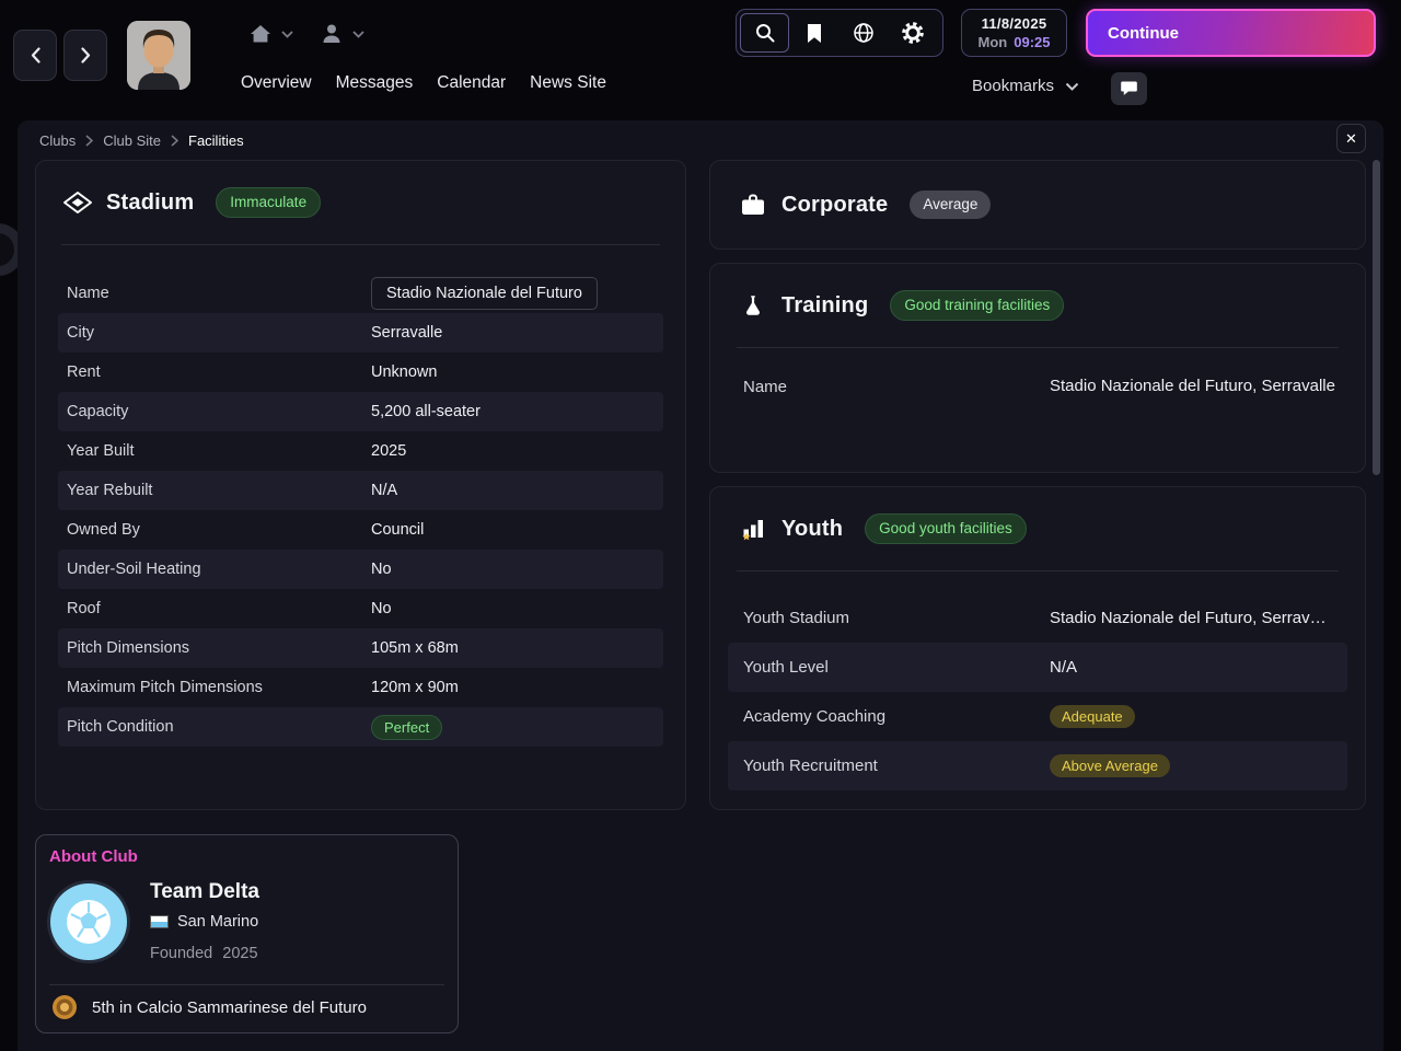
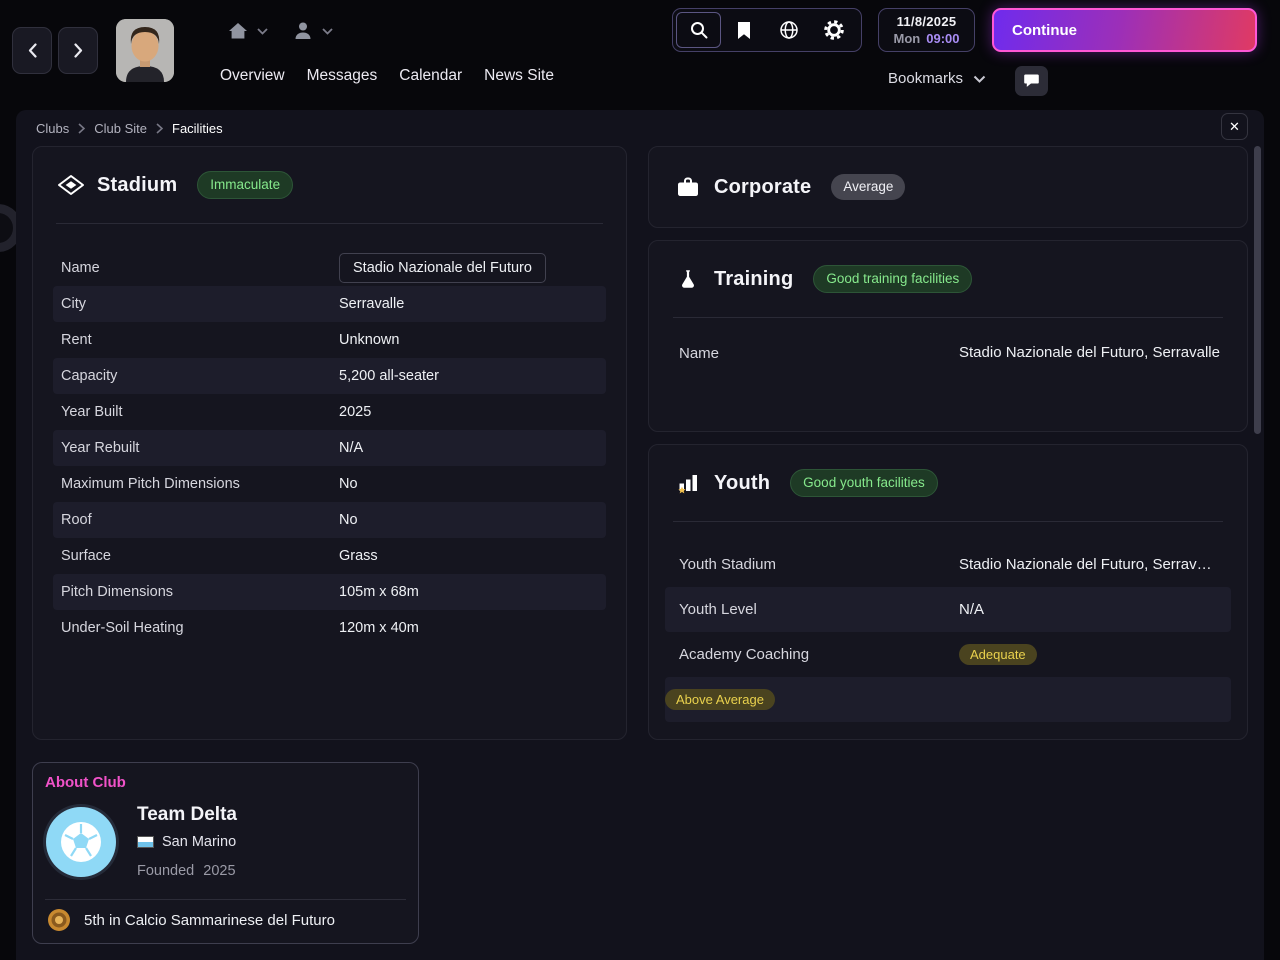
  Overview
  Messages
  Calendar
  News Site
  11/8/2025
  Mon
- 09:25
+ 09:00
  Continue
  Bookmarks
  Clubs
  Club Site
  Facilities
  ✕
  Stadium
  Immaculate
  Name
  Stadio Nazionale del Futuro
  City
  Serravalle
  Rent
  Unknown
  Capacity
  5,200 all-seater
  Year Built
  2025
  Year Rebuilt
  N/A
- Owned By
- Council
- Under-Soil Heating
+ Maximum Pitch Dimensions
  No
  Roof
  No
+ Surface
+ Grass
  Pitch Dimensions
  105m x 68m
- Maximum Pitch Dimensions
+ Under-Soil Heating
- 120m x 90m
+ 120m x 40m
- Pitch Condition
- Perfect
  Corporate
  Average
  Training
  Good training facilities
  Name
  Stadio Nazionale del Futuro, Serravalle
  Youth
  Good youth facilities
  Youth Stadium
  Stadio Nazionale del Futuro, Serravalle
  Youth Level
  N/A
  Academy Coaching
  Adequate
- Youth Recruitment
  Above Average
  About Club
  Team Delta
  San Marino
  Founded
  2025
  5th in Calcio Sammarinese del Futuro
